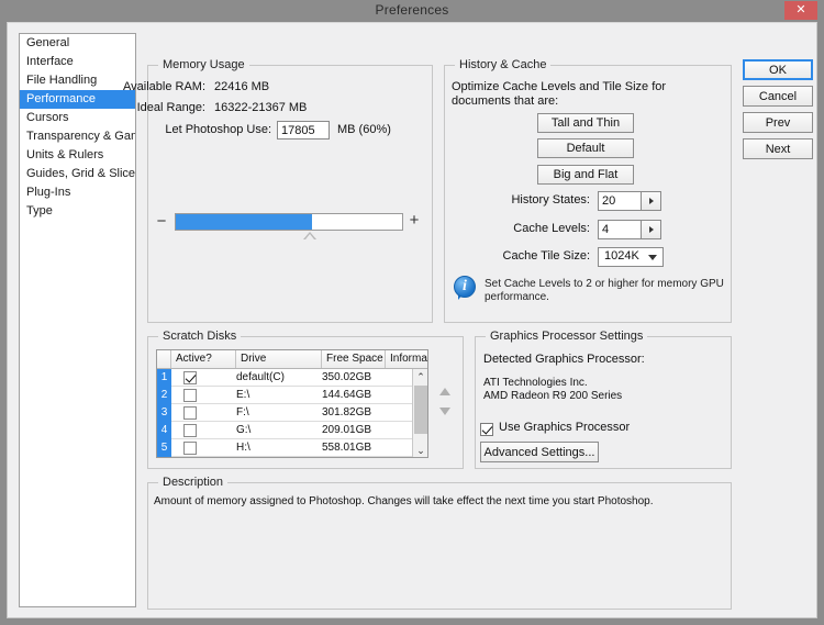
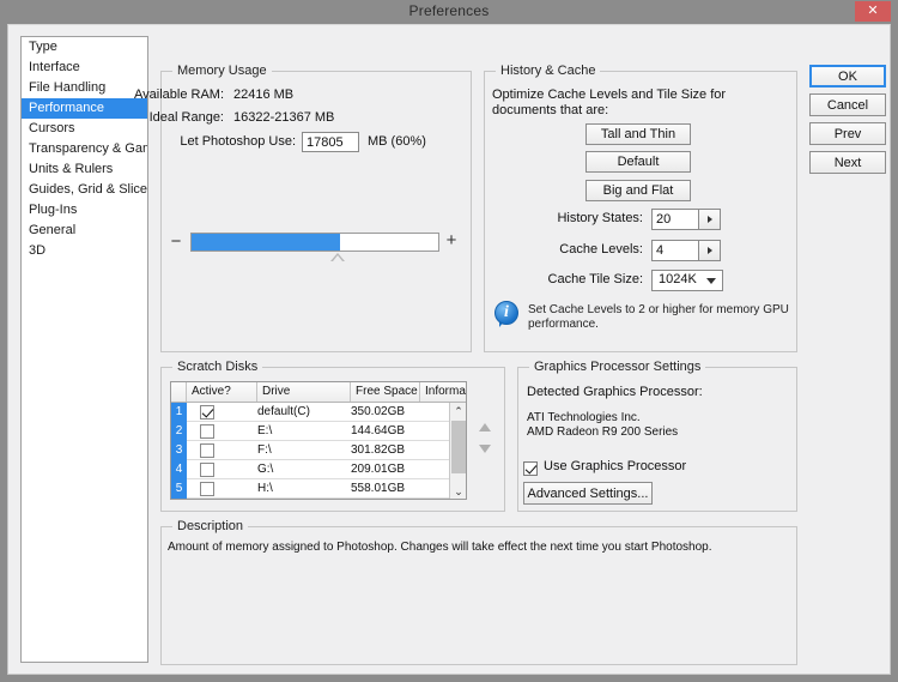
  Preferences
  ✕
- General
+ Type
  Interface
  File Handling
  Performance
  Cursors
  Transparency & Ga
  Units & Rulers
  Guides, Grid & Slice
  Plug-Ins
- Type
+ General
+ 3D
  Memory Usage
  Available RAM:
  22416 MB
  Ideal Range:
  16322-21367 MB
  Let Photoshop Use:
  17805
  MB (60%)
  −
  +
  History & Cache
  Optimize Cache Levels and Tile Size for
  documents that are:
  Tall and Thin
  Default
  Big and Flat
  History States:
  20
  Cache Levels:
  4
  Cache Tile Size:
  1024K
  i
  Set Cache Levels to 2 or higher for memory GPU
  performance.
  Scratch Disks
  Active?
  Drive
  Free Space
  1
  default(C)
  350.02GB
  2
  E:\
  144.64GB
  3
  F:\
  301.82GB
  4
  G:\
  209.01GB
  5
  H:\
  558.01GB
  ⌃
  ⌄
  Graphics Processor Settings
  Detected Graphics Processor:
  ATI Technologies Inc.
  AMD Radeon R9 200 Series
  Use Graphics Processor
  Advanced Settings...
  Description
  Amount of memory assigned to Photoshop. Changes will take effect the next time you start Photoshop.
  OK
  Cancel
  Prev
  Next
